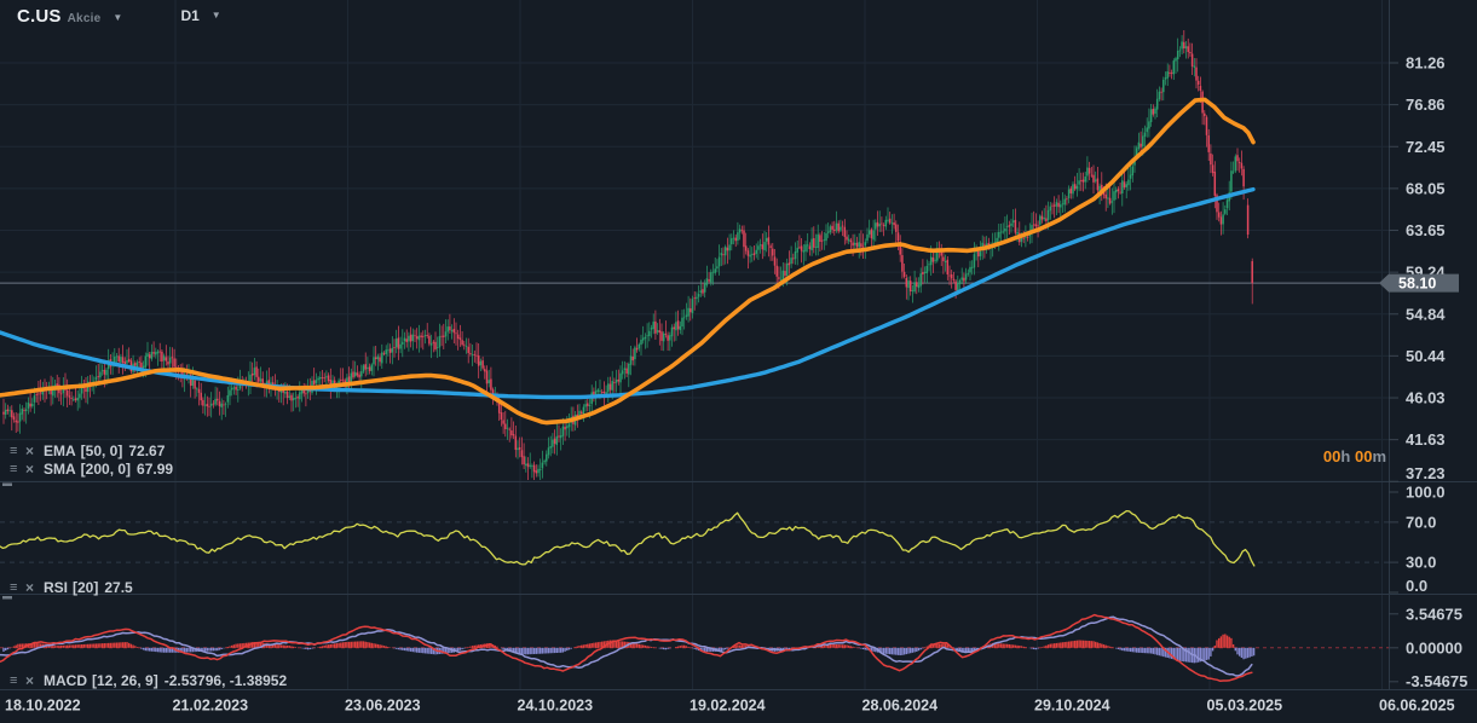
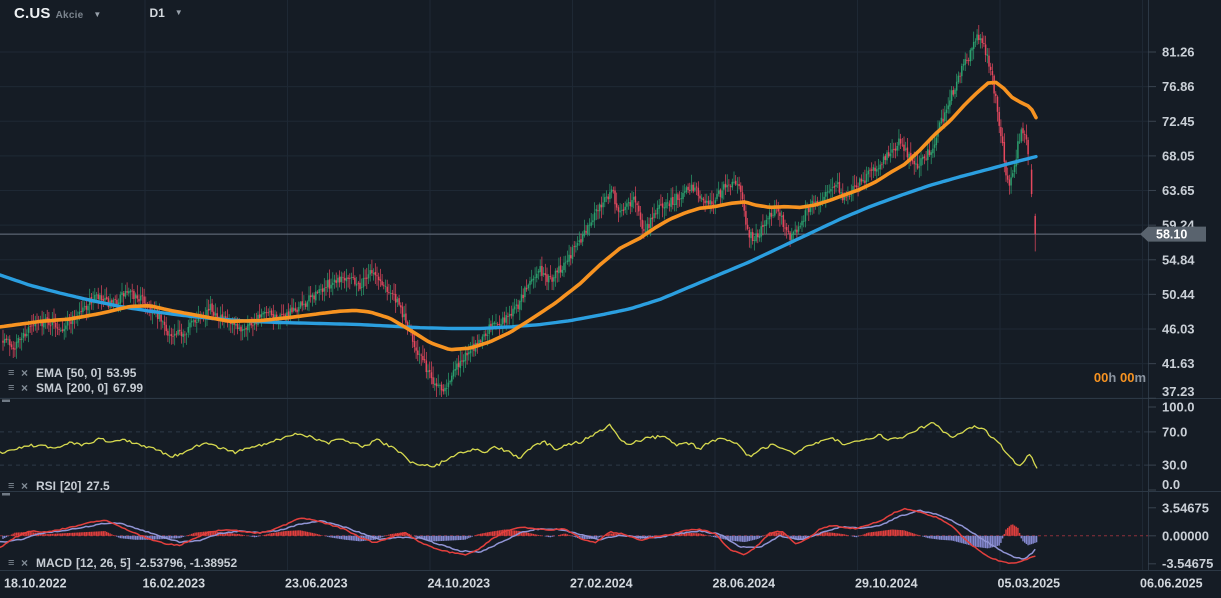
  81.26
  76.86
  72.45
  68.05
  63.65
  59.24
  54.84
  50.44
  46.03
  41.63
  37.23
  100.0
  70.0
  30.0
  0.0
  3.54675
  0.00000
  -3.54675
  18.10.2022
- 21.02.2023
+ 16.02.2023
  23.06.2023
  24.10.2023
- 19.02.2024
+ 27.02.2024
  28.06.2024
  29.10.2024
  05.03.2025
  06.06.2025
  58.10
  C.US
  Akcie
  ▼
  D1
  ▼
  ≡
  ×
  EMA
  [50, 0]
- 72.67
+ 53.95
  ≡
  ×
  SMA
  [200, 0]
  67.99
  ≡
  ×
  RSI
  [20]
  27.5
  ≡
  ×
  MACD
- [12, 26, 9]
+ [12, 26, 5]
  -2.53796, -1.38952
  00h 00m
